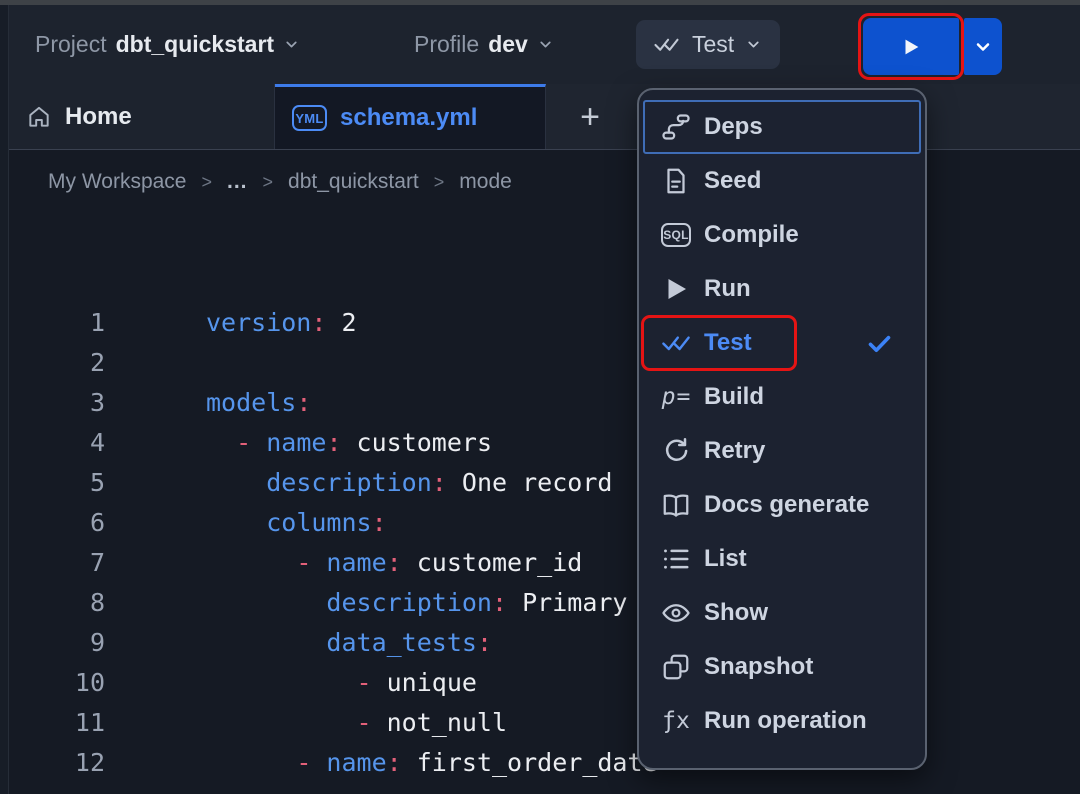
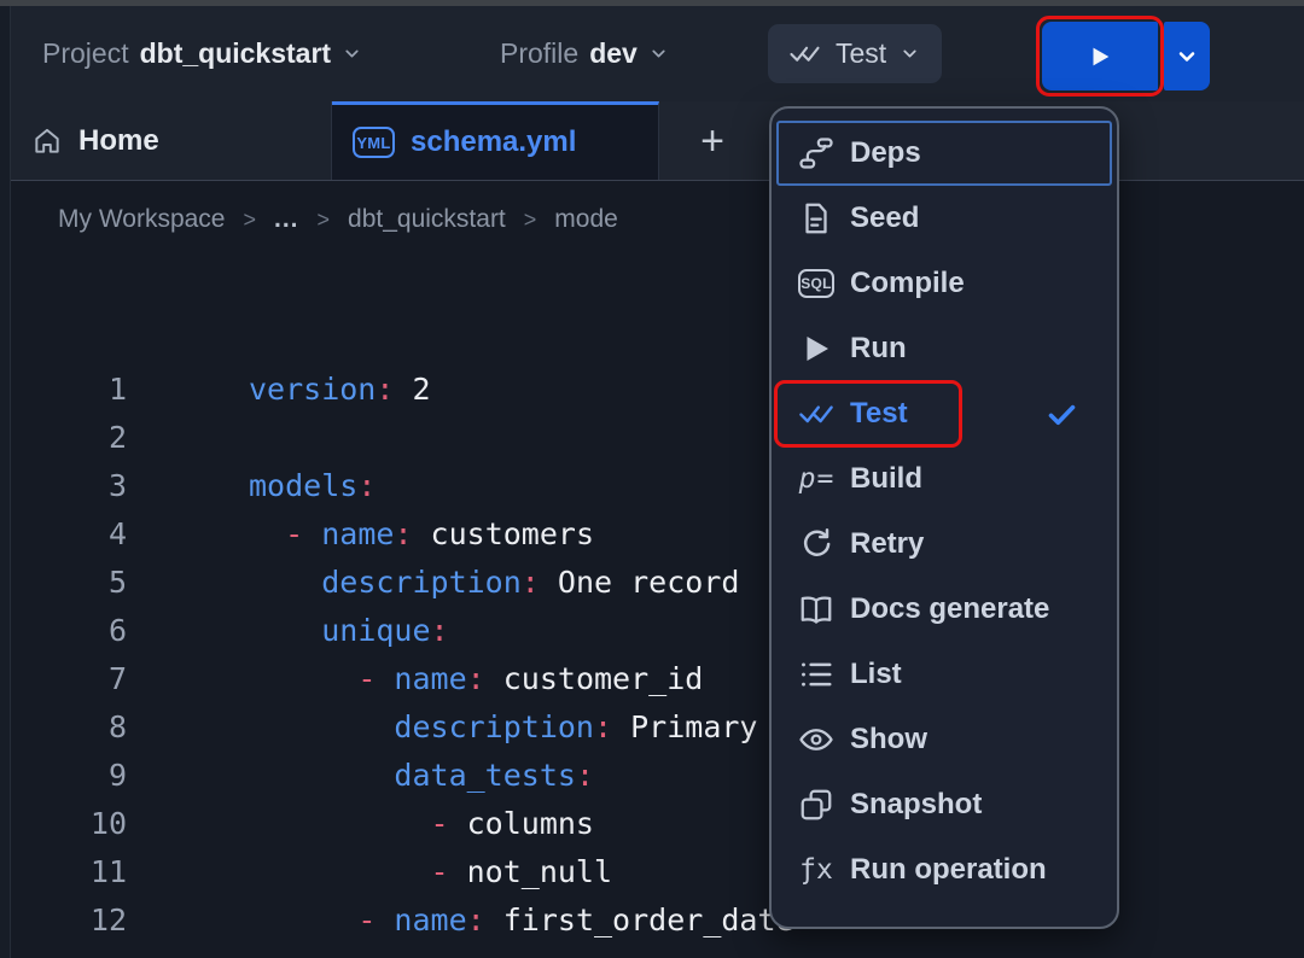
  Project
  dbt_quickstart
  Profile
  dev
  Test
  Home
  YML
  schema.yml
  +
  My Workspace
  >
  ...
  >
  dbt_quickstart
  >
  mode
  1
  version: 2
  2
  3
  models:
  4
  - name: customers
  5
  description: One record
  6
- columns:
+ unique:
  7
  - name: customer_id
  8
  description: Primary
  9
  data_tests:
  10
- - unique
+ - columns
  11
  - not_null
  12
  - name: first_order_dat
  Deps
  Seed
  SQL
  Compile
  Run
  Test
  p=
  Build
  Retry
  Docs generate
  List
  Show
  Snapshot
  ƒx
  Run operation
